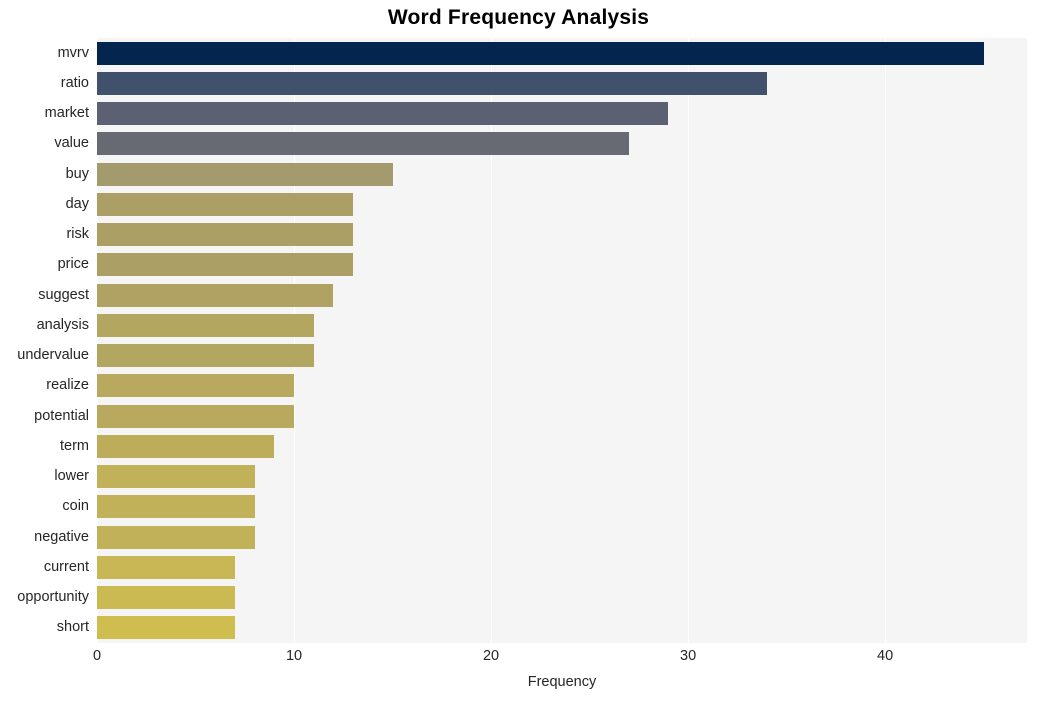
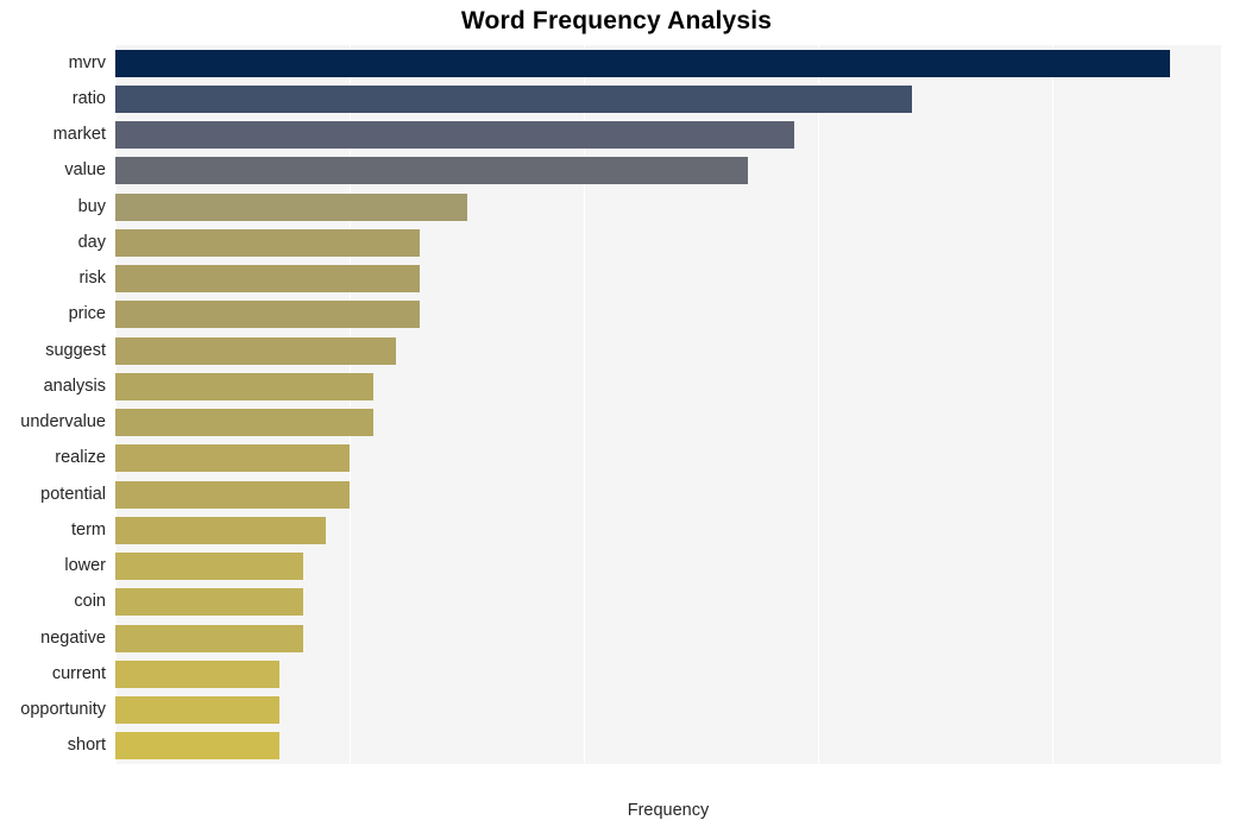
  Word Frequency Analysis
  mvrv
  ratio
  market
  value
  buy
  day
  risk
  price
  suggest
  analysis
  undervalue
  realize
  potential
  term
  lower
  coin
  negative
  current
  opportunity
  short
- 0
- 10
- 20
- 30
- 40
  Frequency
